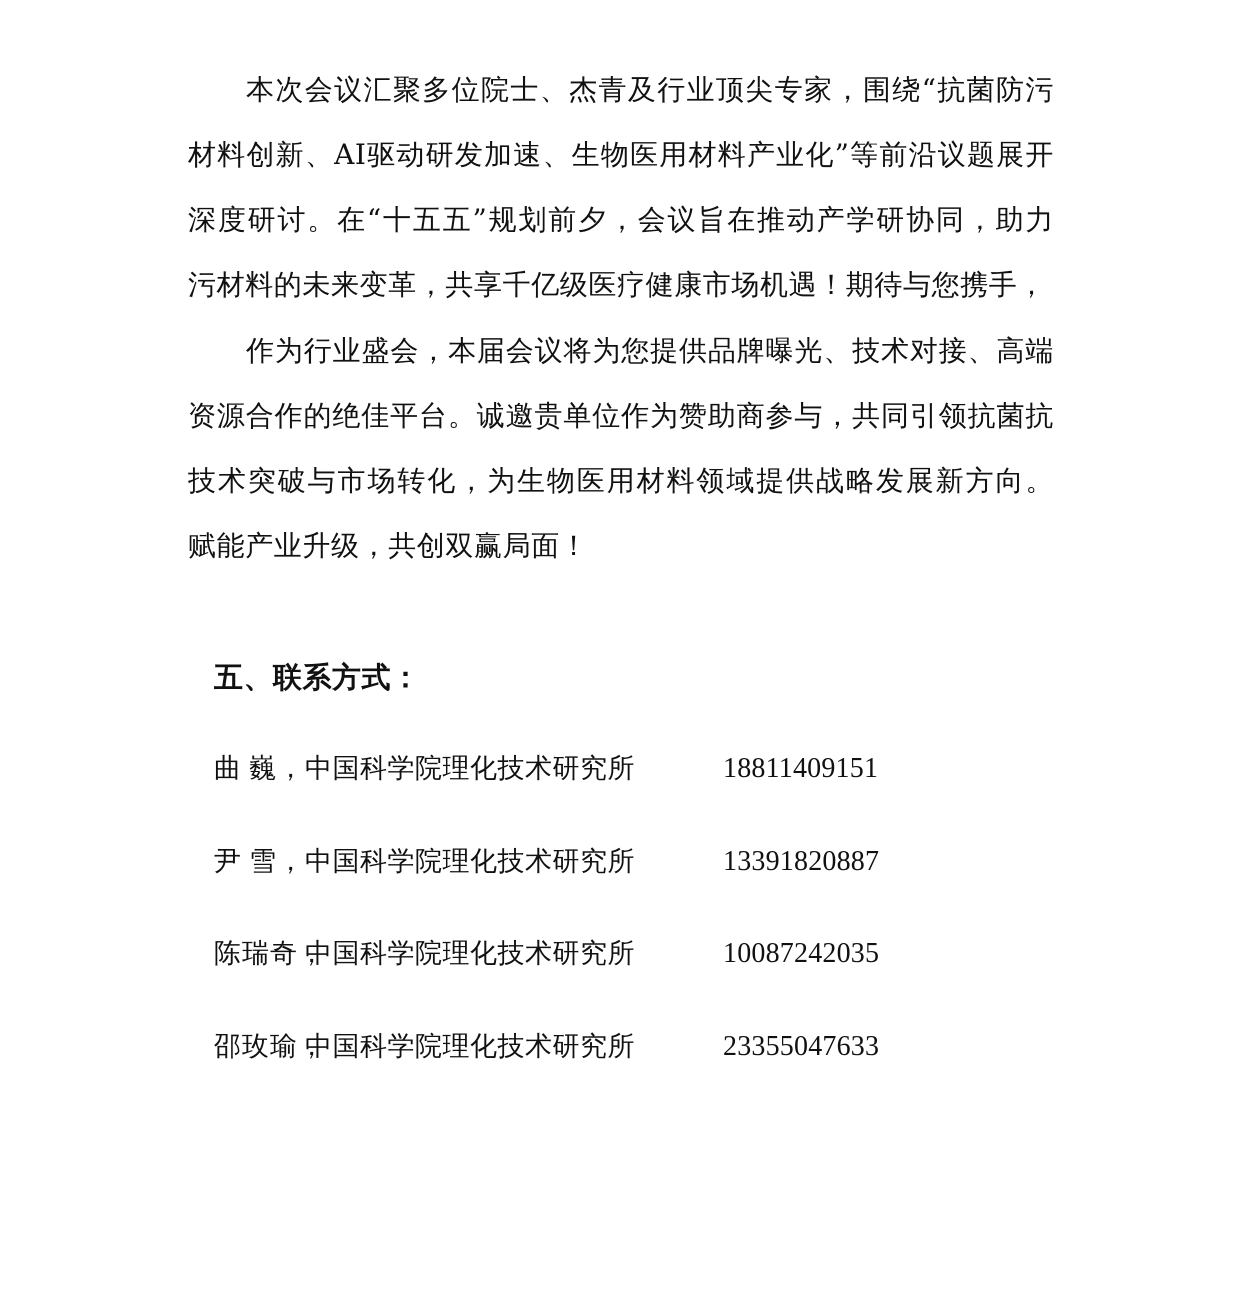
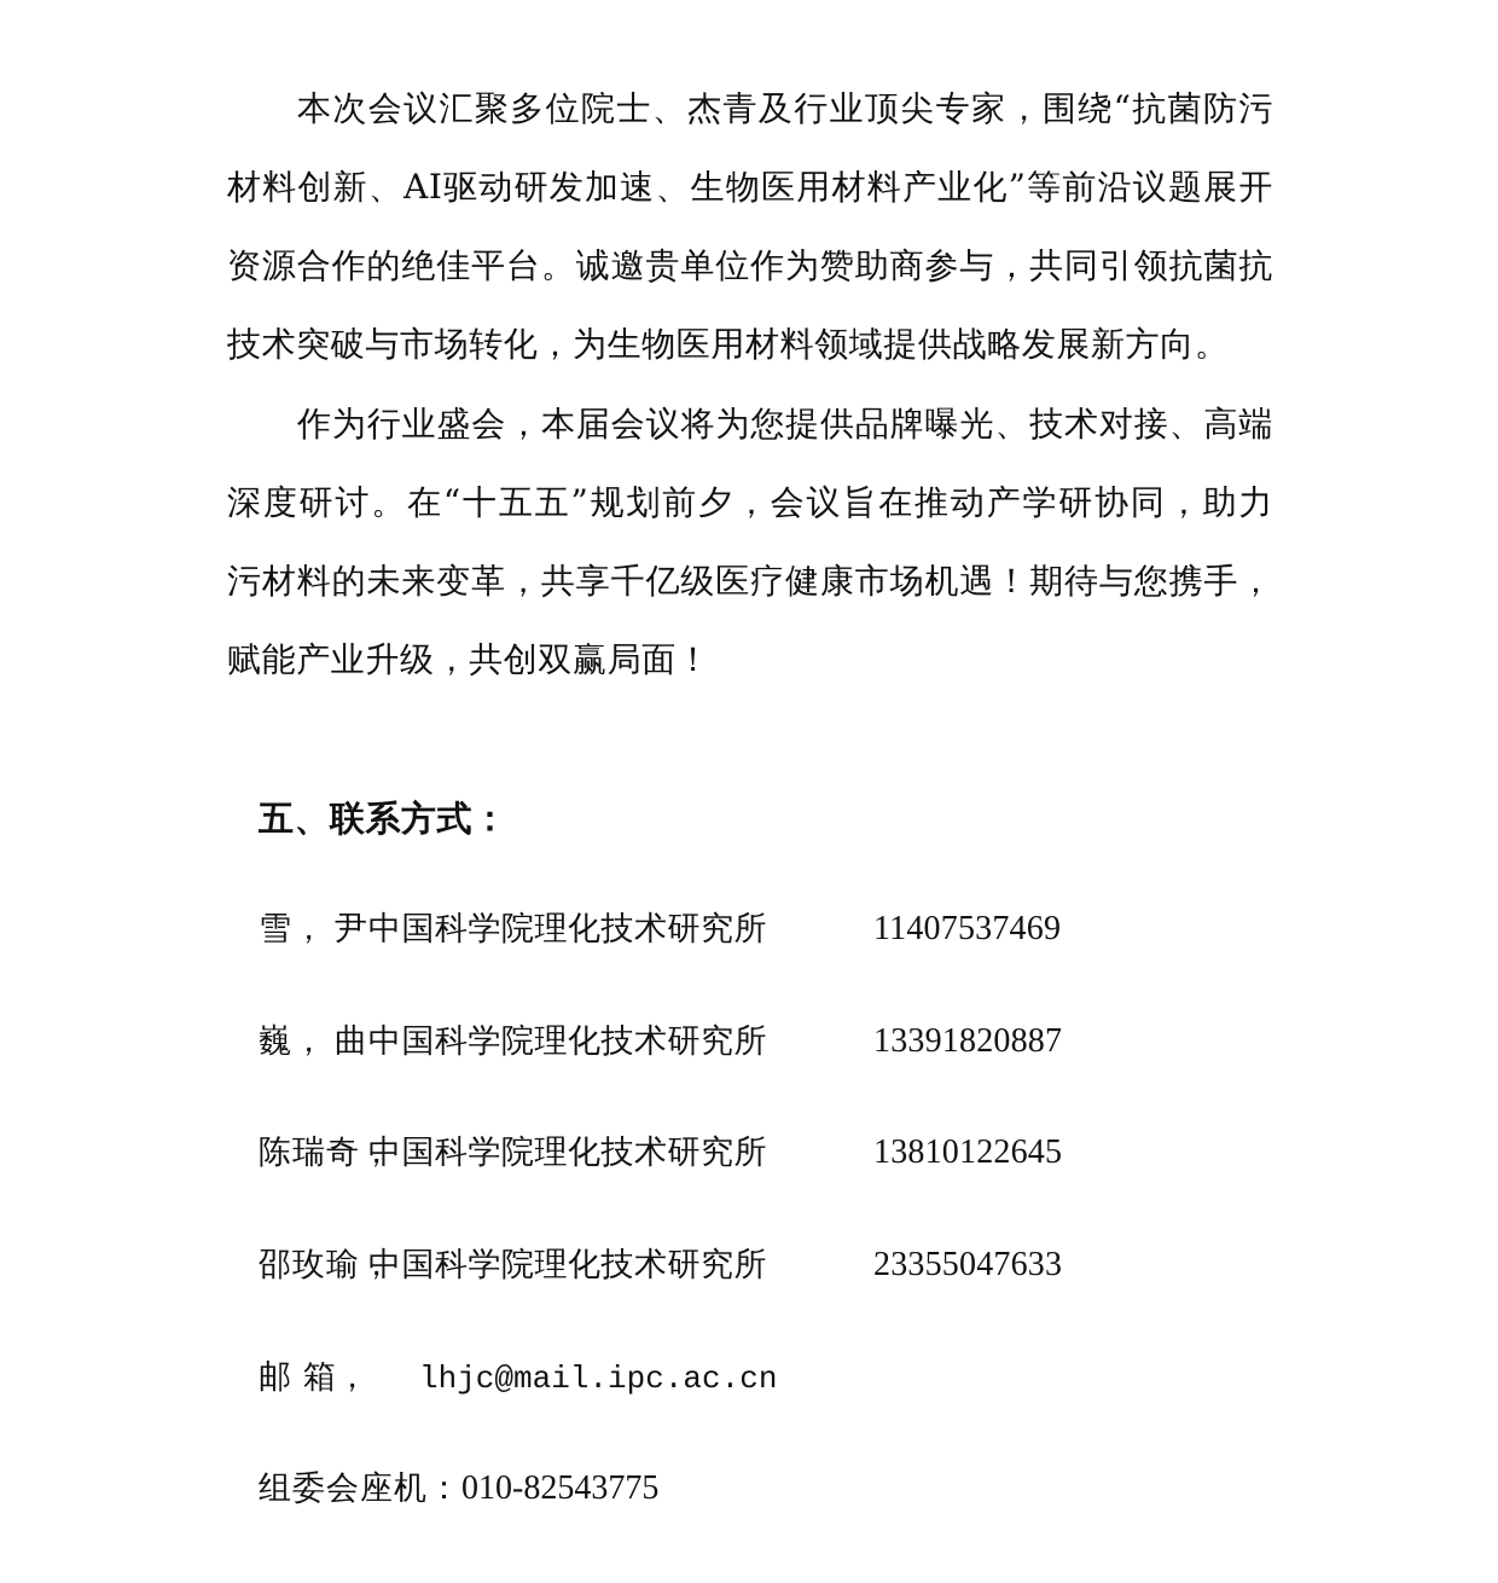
  本次会议汇聚多位院士、杰青及行业顶尖专家，围绕“抗菌防污
  材料创新、AI驱动研发加速、生物医用材料产业化”等前沿议题展开
- 深度研讨。在“十五五”规划前夕，会议旨在推动产学研协同，助力
+ 资源合作的绝佳平台。诚邀贵单位作为赞助商参与，共同引领抗菌抗
- 污材料的未来变革，共享千亿级医疗健康市场机遇！期待与您携手，
+ 技术突破与市场转化，为生物医用材料领域提供战略发展新方向。
  作为行业盛会，本届会议将为您提供品牌曝光、技术对接、高端
- 资源合作的绝佳平台。诚邀贵单位作为赞助商参与，共同引领抗菌抗
+ 深度研讨。在“十五五”规划前夕，会议旨在推动产学研协同，助力
- 技术突破与市场转化，为生物医用材料领域提供战略发展新方向。
+ 污材料的未来变革，共享千亿级医疗健康市场机遇！期待与您携手，
  赋能产业升级，共创双赢局面！
  五、联系方式：
- 曲
+ 雪，
- 巍，
+ 尹
  中国科学院理化技术研究所
- 18811409151
+ 11407537469
- 尹
+ 巍，
- 雪，
+ 曲
  中国科学院理化技术研究所
  13391820887
  陈瑞奇
  中国科学院理化技术研究所
- 10087242035
+ 13810122645
  邵玫瑜
  中国科学院理化技术研究所
  23355047633
+ 邮
+ 箱，
+ lhjc@mail.ipc.ac.cn
+ 组委会座机：
+ 010-82543775
